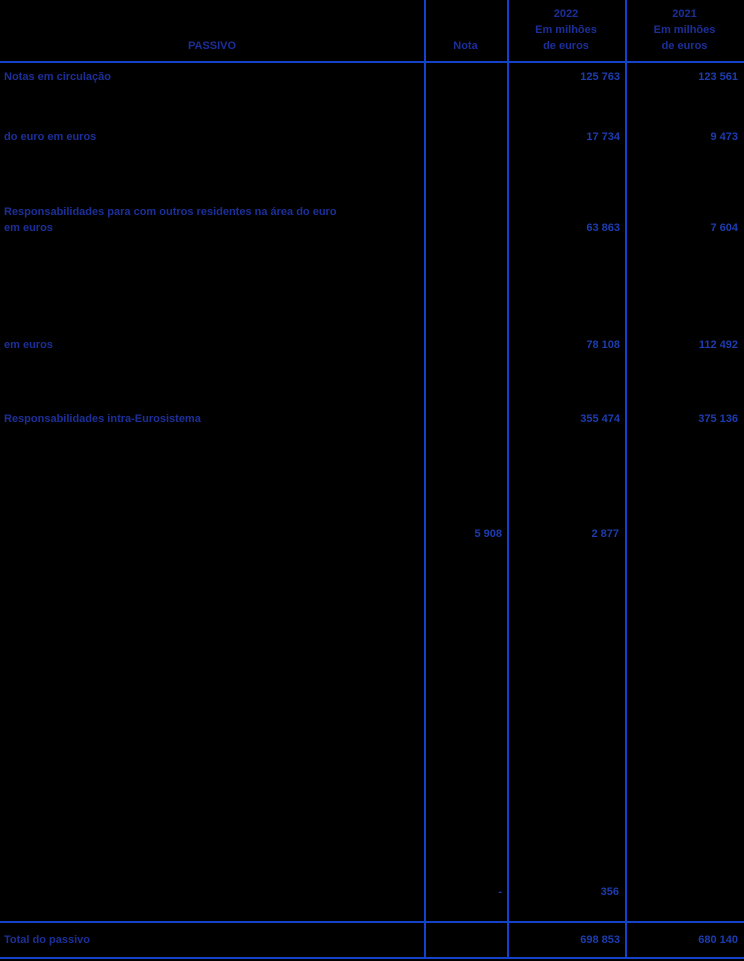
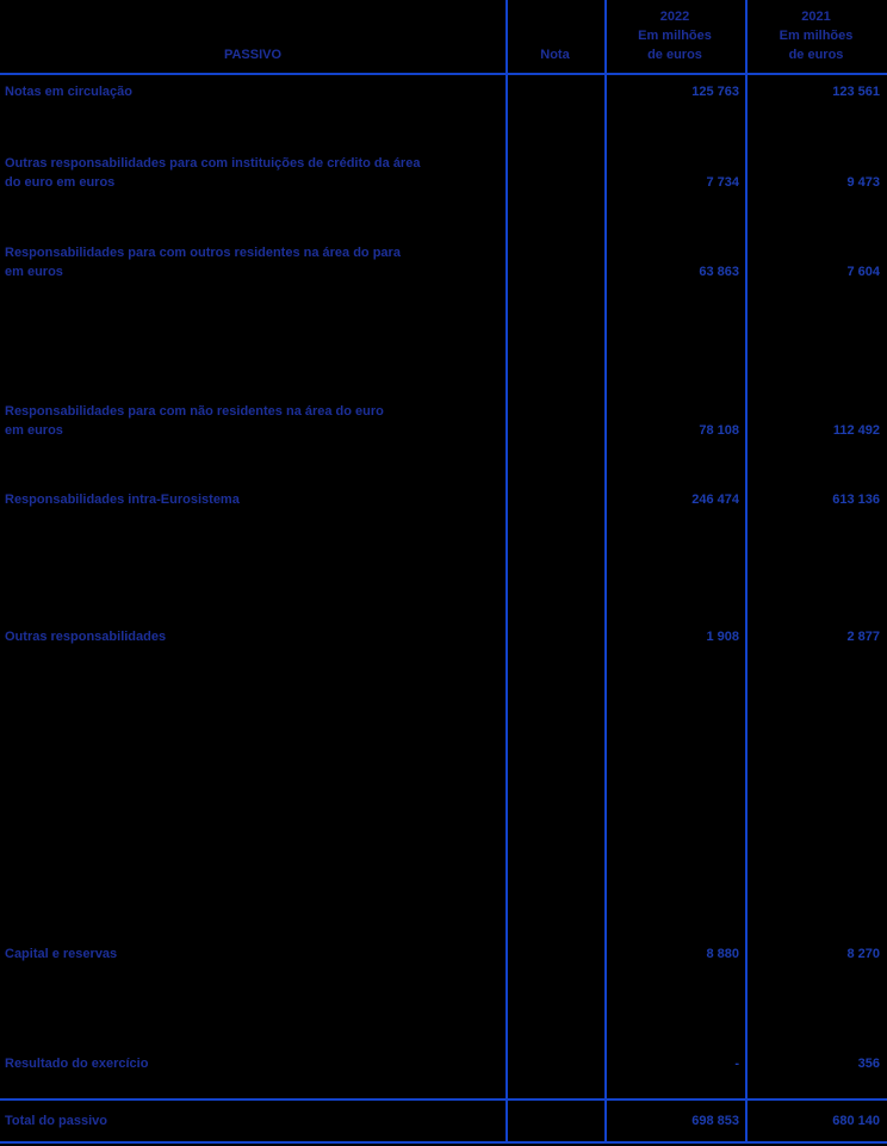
  PASSIVO
  Nota
  2022
  Em milhões
  de euros
  2021
  Em milhões
  de euros
  Notas em circulação
  125 763
  123 561
+ Outras responsabilidades para com instituições de crédito da área
  do euro em euros
- 17 734
+ 7 734
  9 473
- Responsabilidades para com outros residentes na área do euro
+ Responsabilidades para com outros residentes na área do para
  em euros
  63 863
  7 604
+ Responsabilidades para com não residentes na área do euro
  em euros
  78 108
  112 492
  Responsabilidades intra-Eurosistema
- 355 474
+ 246 474
- 375 136
+ 613 136
+ Outras responsabilidades
- 5 908
+ 1 908
  2 877
+ Capital e reservas
+ 8 880
+ 8 270
+ Resultado do exercício
  -
  356
  Total do passivo
  698 853
  680 140
